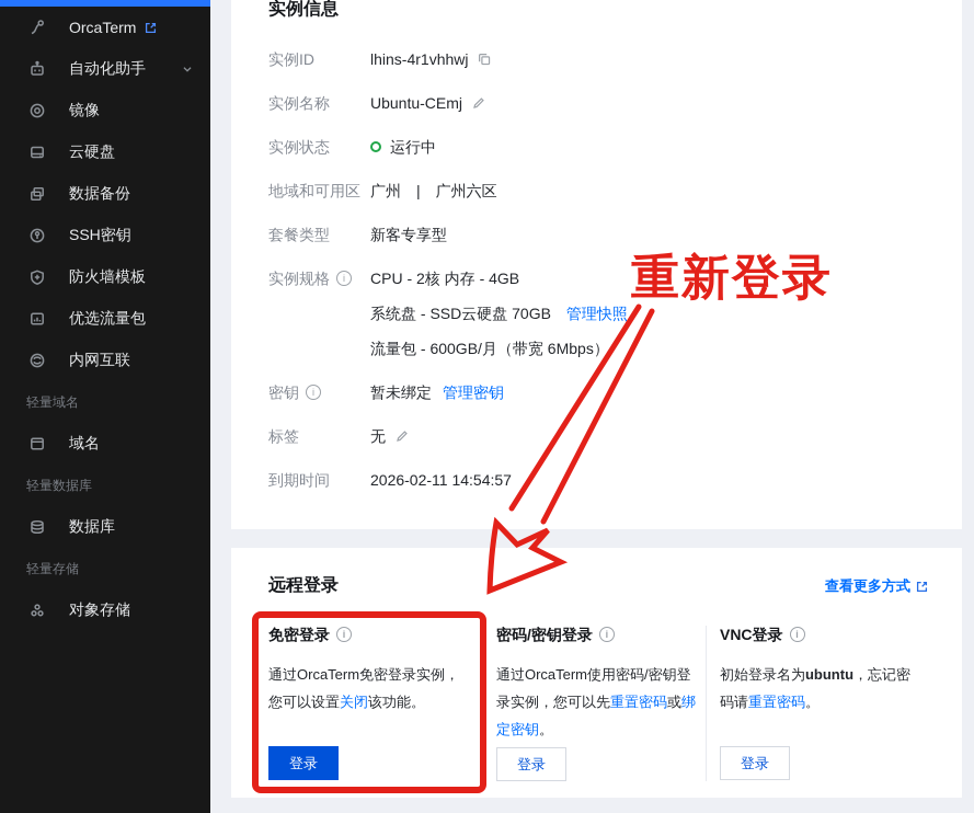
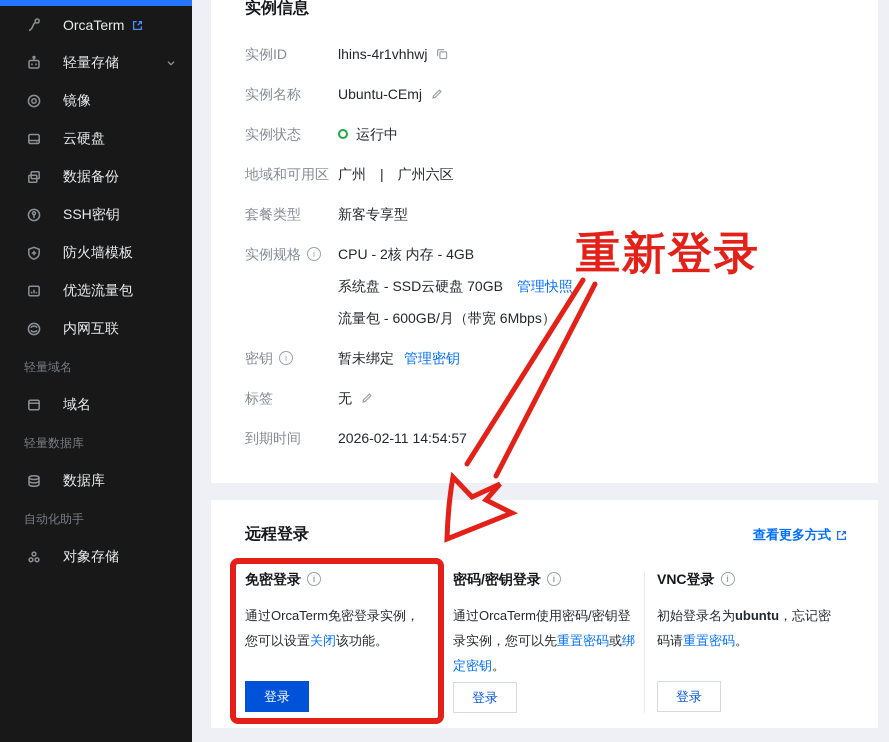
  OrcaTerm
- 自动化助手
+ 轻量存储
  镜像
  云硬盘
  数据备份
  SSH密钥
  防火墙模板
  优选流量包
  内网互联
  轻量域名
  域名
  轻量数据库
  数据库
- 轻量存储
+ 自动化助手
  对象存储
  实例信息
  实例ID
  lhins-4r1vhhwj
  实例名称
  Ubuntu-CEmj
  实例状态
  运行中
  地域和可用区
  广州
  |
  广州六区
  套餐类型
  新客专享型
  实例规格
  i
  CPU - 2核 内存 - 4GB
  系统盘 - SSD云硬盘 70GB 管理快照
  流量包 - 600GB/月（带宽 6Mbps）
  密钥
  i
  暂未绑定
  管理密钥
  标签
  无
  到期时间
  2026-02-11 14:54:57
  远程登录
  查看更多方式
  免密登录
  i
  通过OrcaTerm免密登录实例，您可以设置关闭该功能。
  登录
  密码/密钥登录
  i
  通过OrcaTerm使用密码/密钥登录实例，您可以先重置密码或绑定密钥。
  登录
  VNC登录
  i
  初始登录名为ubuntu，忘记密码请重置密码。
  登录
  重新登录
